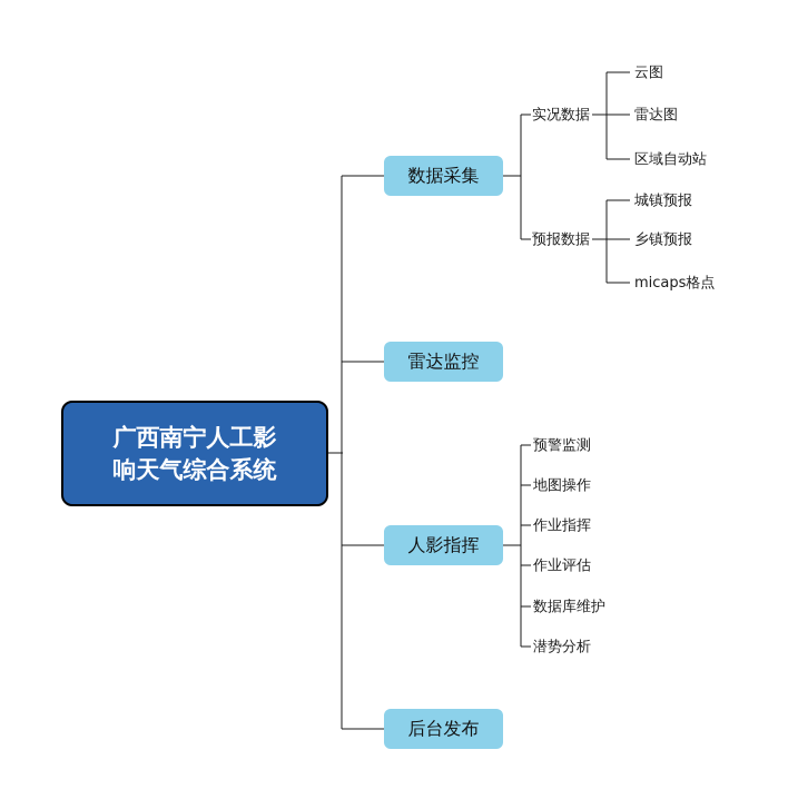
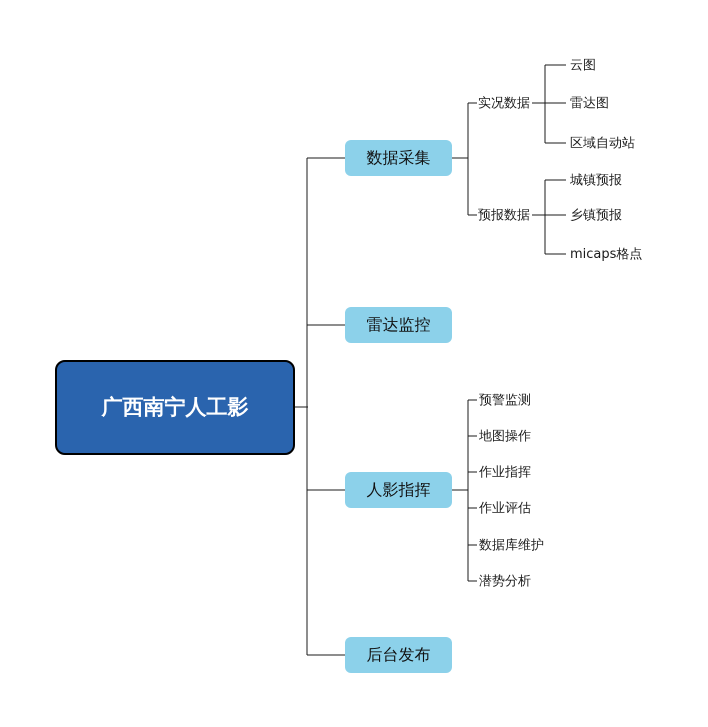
  广西南宁人工影
- 响天气综合系统
  数据采集
  雷达监控
  人影指挥
  后台发布
  实况数据
  预报数据
  云图
  雷达图
  区域自动站
  城镇预报
  乡镇预报
  micaps格点
  预警监测
  地图操作
  作业指挥
  作业评估
  数据库维护
  潜势分析
